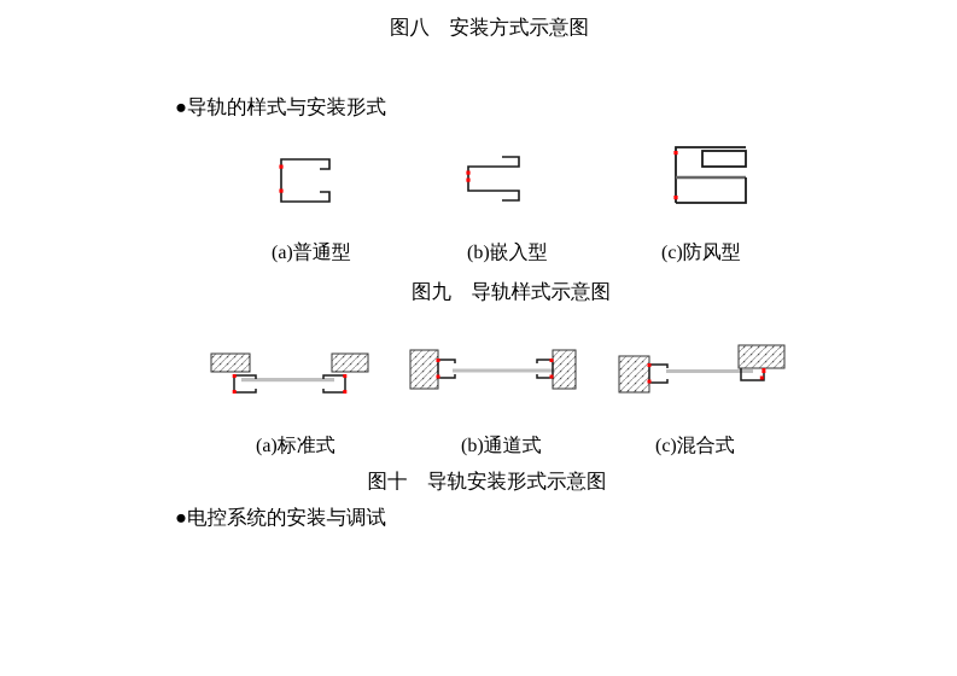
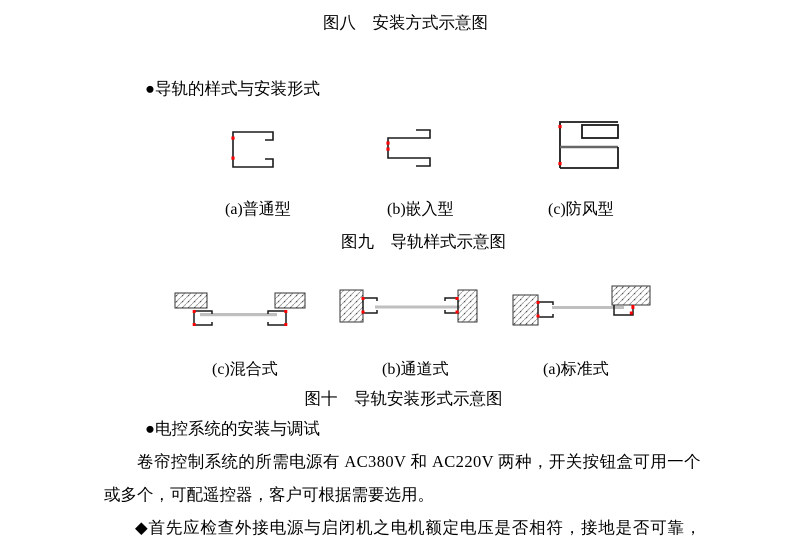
  图八 安装方式示意图
  ●导轨的样式与安装形式
  (a)普通型
  (b)嵌入型
  (c)防风型
  图九 导轨样式示意图
- (a)标准式
+ (c)混合式
  (b)通道式
- (c)混合式
+ (a)标准式
  图十 导轨安装形式示意图
  ●电控系统的安装与调试
+ 卷帘控制系统的所需电源有 AC380V 和 AC220V 两种，开关按钮盒可用一个
+ 或多个，可配遥控器，客户可根据需要选用。
+ ◆首先应检查外接电源与启闭机之电机额定电压是否相符，接地是否可靠，
